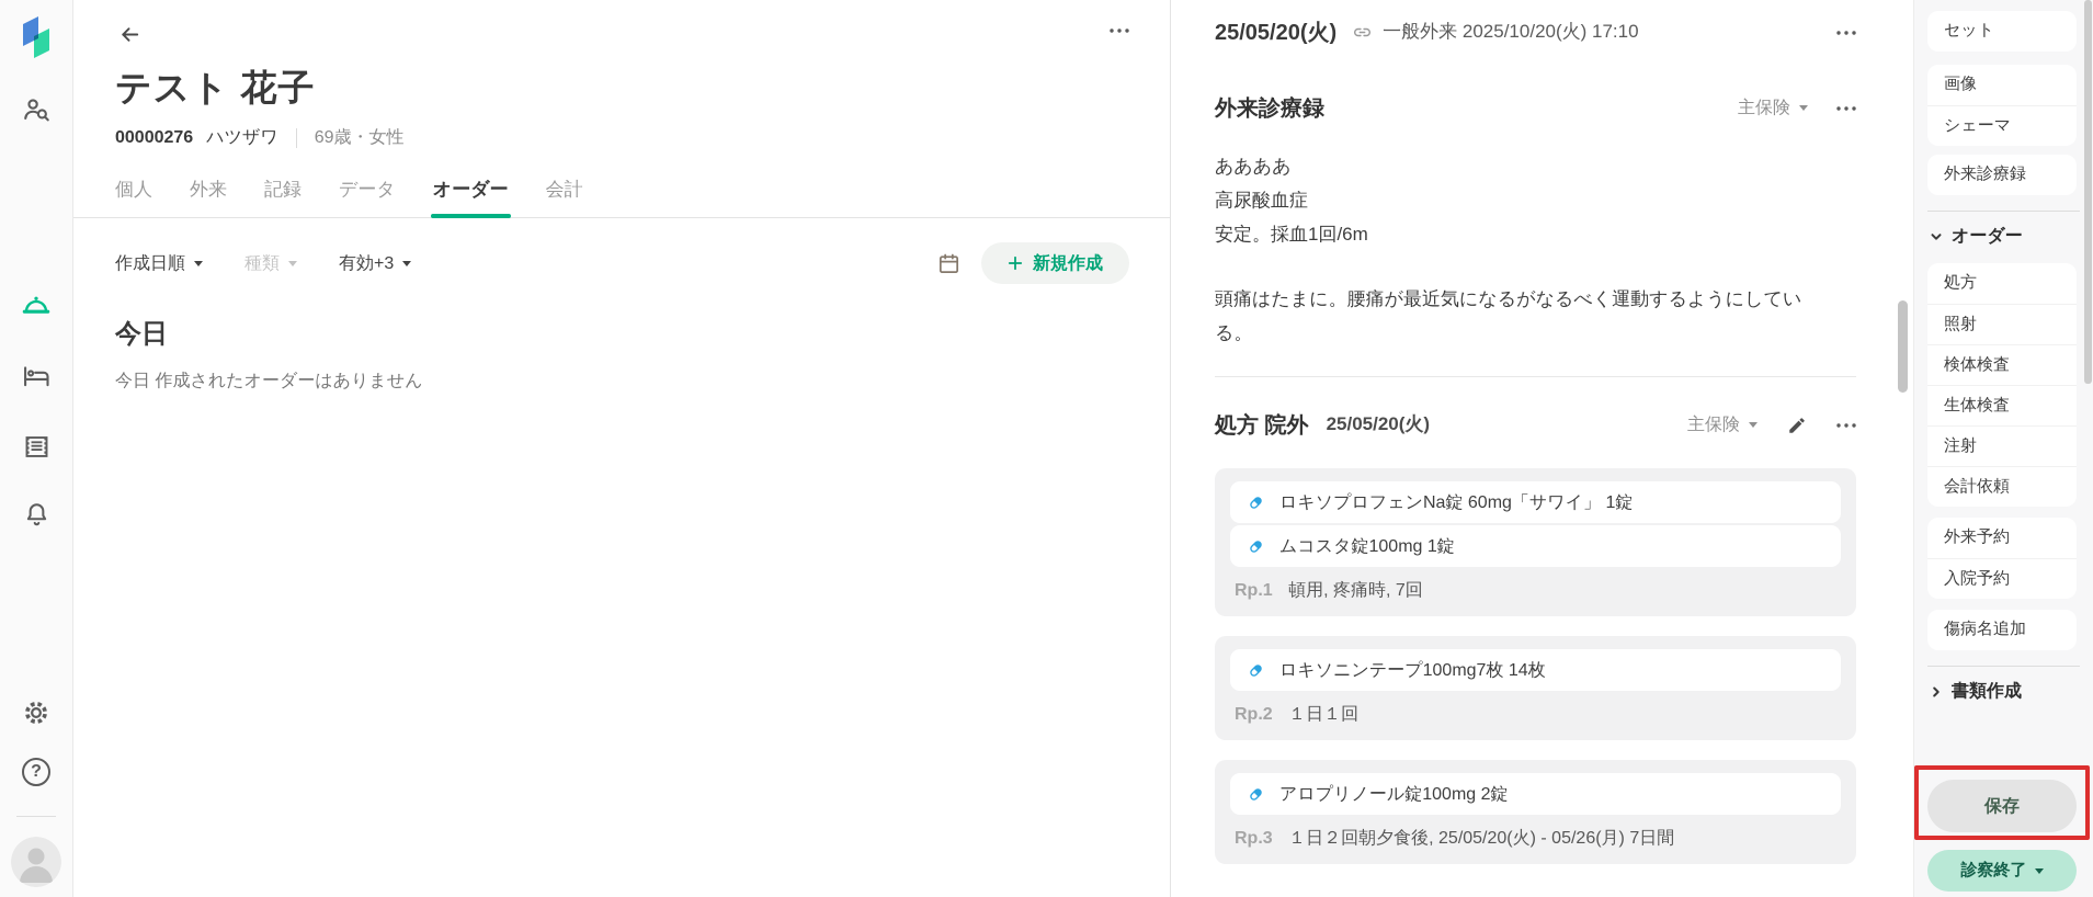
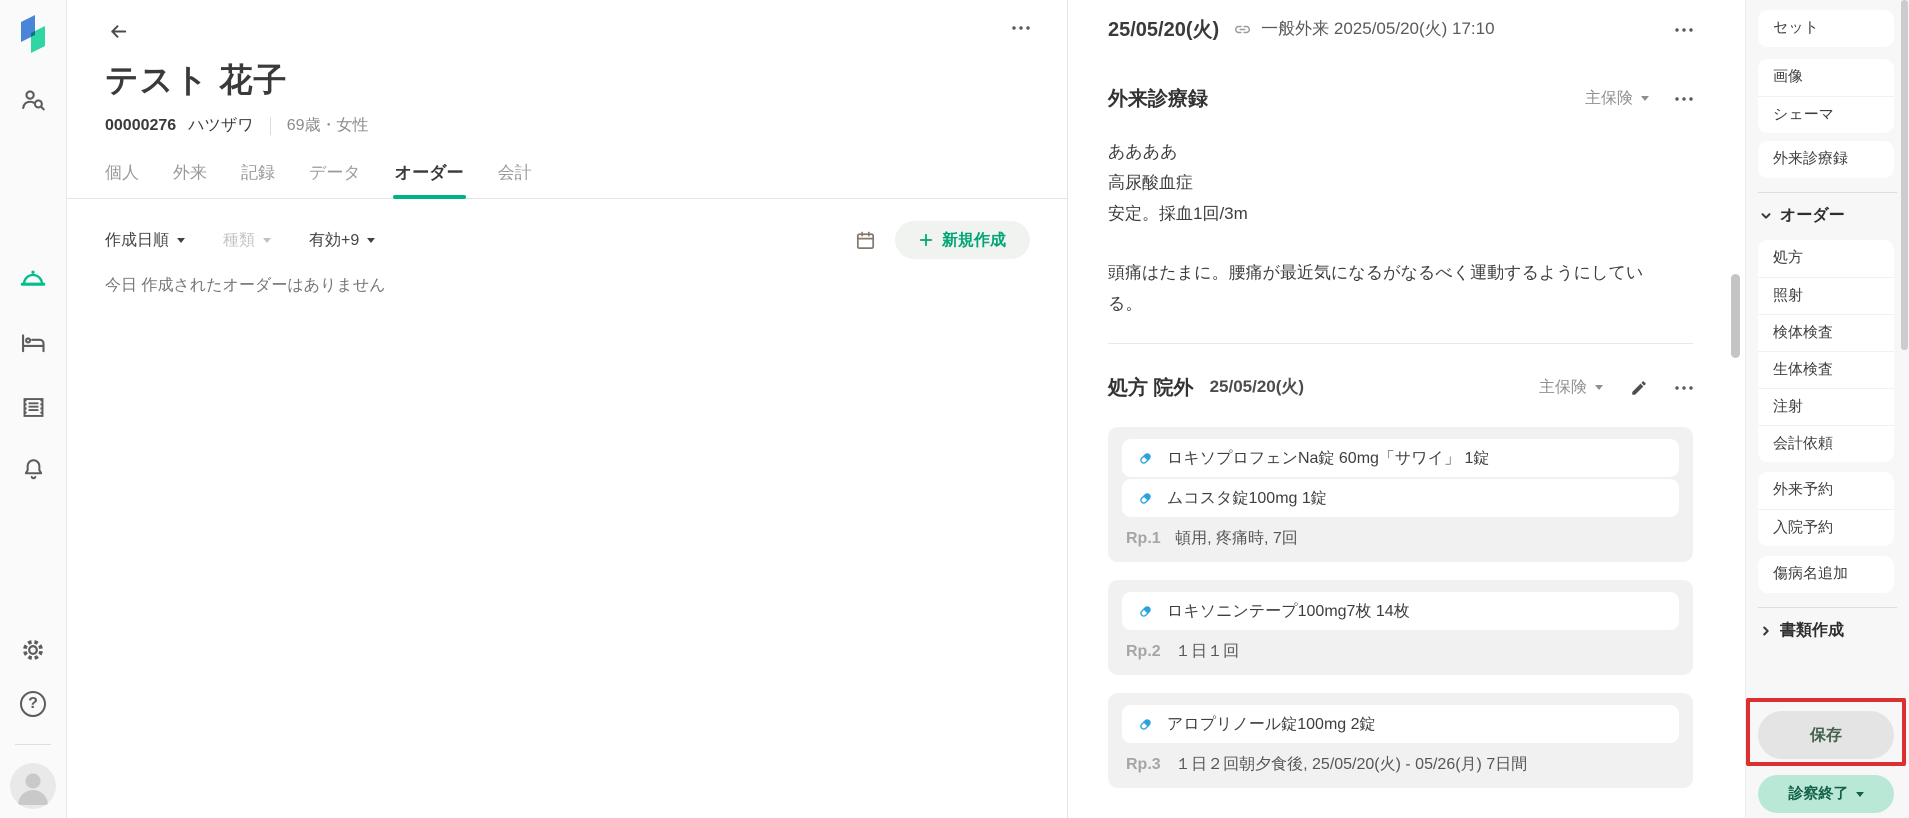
  ?
  テスト 花子
  00000276
  ハツザワ
  69歳・女性
  個人
  外来
  記録
  データ
  オーダー
  会計
  作成日順
  種類
- 有効+3
+ 有効+9
  新規作成
- 今日
  今日 作成されたオーダーはありません
  25/05/20(火)
- 一般外来 2025/10/20(火) 17:10
+ 一般外来 2025/05/20(火) 17:10
  外来診療録
  主保険
  ああああ
  高尿酸血症
- 安定。採血1回/6m
+ 安定。採血1回/3m
  頭痛はたまに。腰痛が最近気になるがなるべく運動するようにしている。
  処方 院外
  25/05/20(火)
  主保険
  ロキソプロフェンNa錠 60mg「サワイ」 1錠
  ムコスタ錠100mg 1錠
  Rp.1 頓用, 疼痛時, 7回
  ロキソニンテープ100mg7枚 14枚
  Rp.2 １日１回
  アロプリノール錠100mg 2錠
  Rp.3 １日２回朝夕食後, 25/05/20(火) - 05/26(月) 7日間
  セット
  画像
  シェーマ
  外来診療録
  オーダー
  処方
  照射
  検体検査
  生体検査
  注射
  会計依頼
  外来予約
  入院予約
  傷病名追加
  書類作成
  保存
  診察終了
